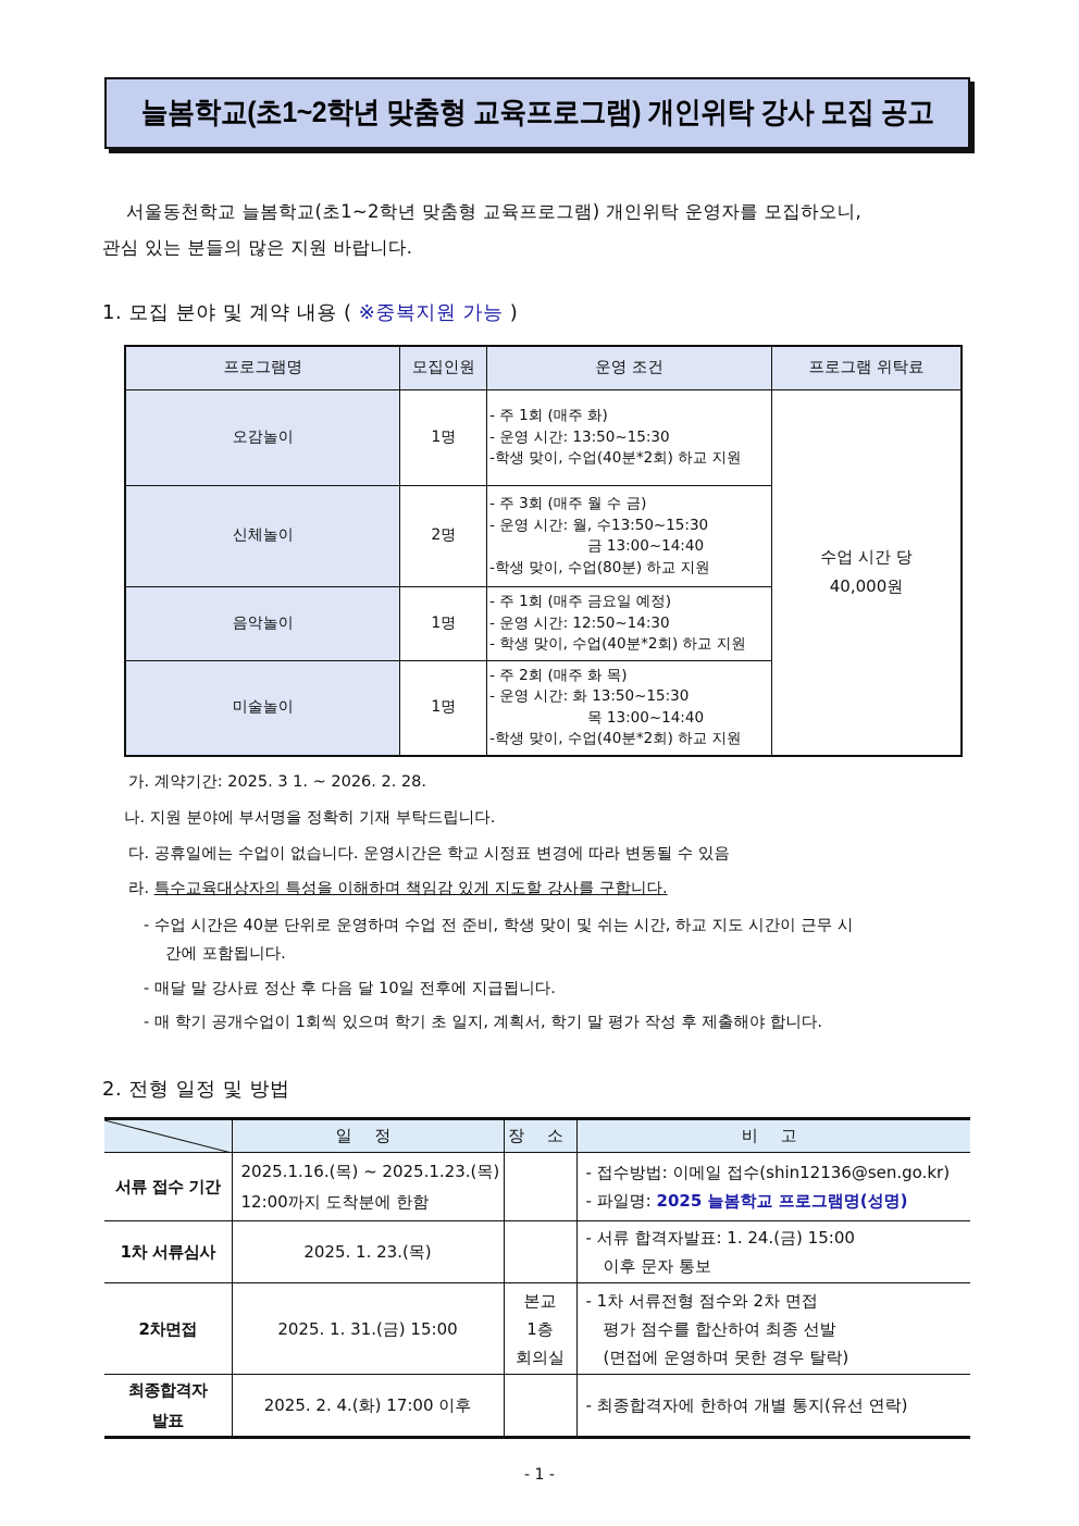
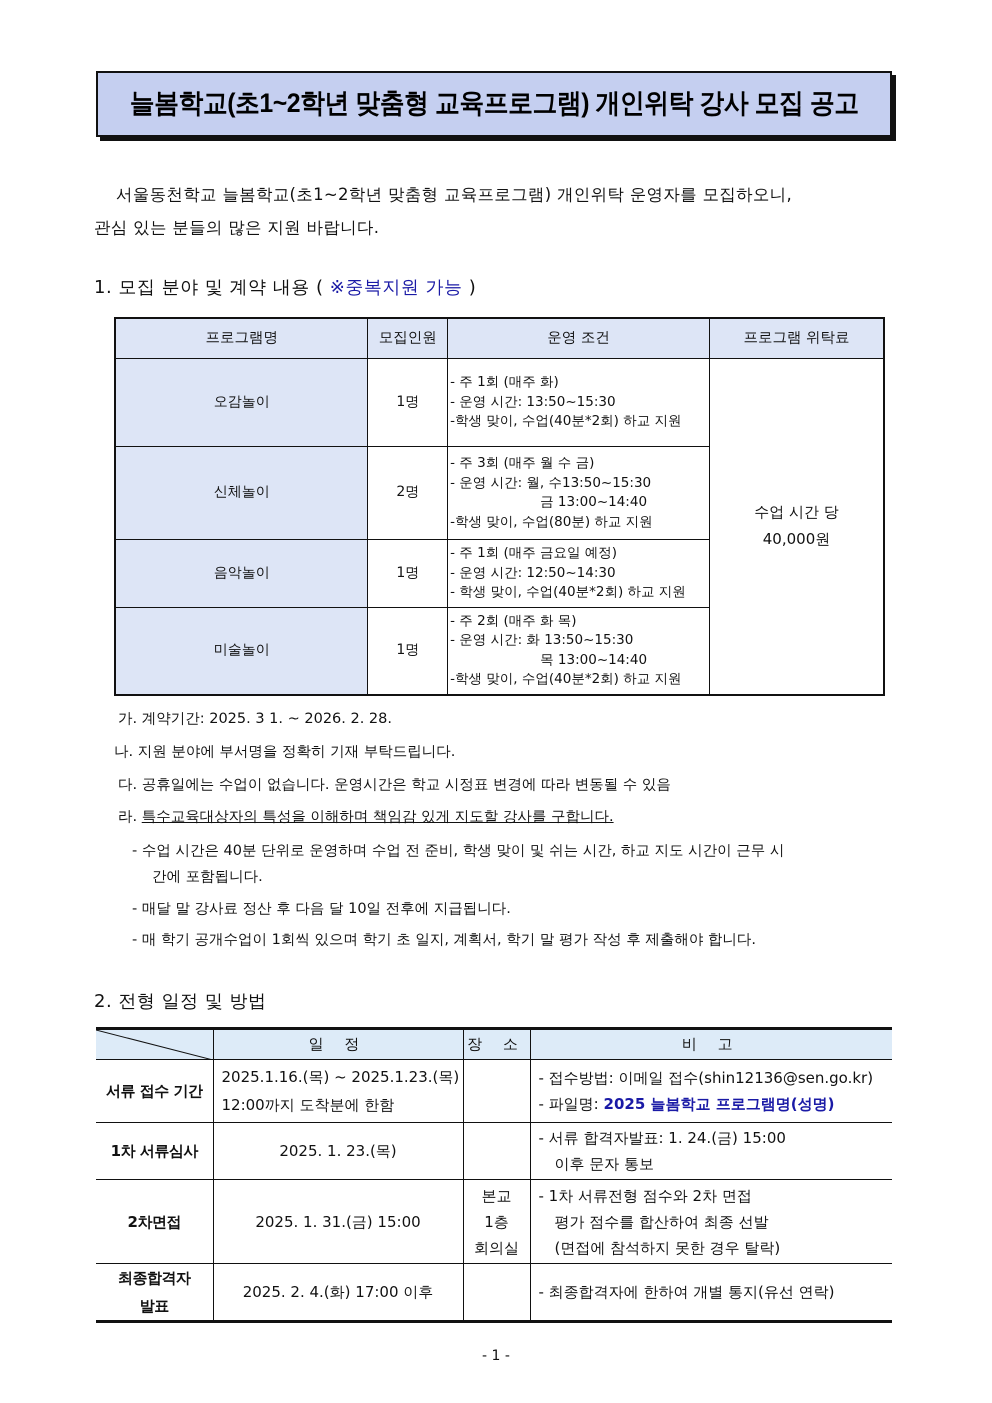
  늘봄학교(초1~2학년 맞춤형 교육프로그램) 개인위탁 강사 모집 공고
  서울동천학교 늘봄학교(초1~2학년 맞춤형 교육프로그램) 개인위탁 운영자를 모집하오니,
  관심 있는 분들의 많은 지원 바랍니다.
  1. 모집 분야 및 계약 내용 ( ※중복지원 가능 )
  프로그램명	모집인원	운영 조건	프로그램 위탁료
  오감놀이	1명	- 주 1회 (매주 화) - 운영 시간: 13:50~15:30 -학생 맞이, 수업(40분*2회) 하교 지원	수업 시간 당 40,000원
  신체놀이	2명	- 주 3회 (매주 월 수 금) - 운영 시간: 월, 수13:50~15:30 금 13:00~14:40 -학생 맞이, 수업(80분) 하교 지원
  음악놀이	1명	- 주 1회 (매주 금요일 예정) - 운영 시간: 12:50~14:30 - 학생 맞이, 수업(40분*2회) 하교 지원
  미술놀이	1명	- 주 2회 (매주 화 목) - 운영 시간: 화 13:50~15:30 목 13:00~14:40 -학생 맞이, 수업(40분*2회) 하교 지원
  가. 계약기간: 2025. 3 1. ~ 2026. 2. 28.
  나. 지원 분야에 부서명을 정확히 기재 부탁드립니다.
  다. 공휴일에는 수업이 없습니다. 운영시간은 학교 시정표 변경에 따라 변동될 수 있음
  라. 특수교육대상자의 특성을 이해하며 책임감 있게 지도할 강사를 구합니다.
  - 수업 시간은 40분 단위로 운영하며 수업 전 준비, 학생 맞이 및 쉬는 시간, 하교 지도 시간이 근무 시
  간에 포함됩니다.
  - 매달 말 강사료 정산 후 다음 달 10일 전후에 지급됩니다.
  - 매 학기 공개수업이 1회씩 있으며 학기 초 일지, 계획서, 학기 말 평가 작성 후 제출해야 합니다.
  2. 전형 일정 및 방법
  	일 정	장 소	비 고
  서류 접수 기간	2025.1.16.(목) ~ 2025.1.23.(목) 12:00까지 도착분에 한함		- 접수방법: 이메일 접수(shin12136@sen.go.kr) - 파일명: 2025 늘봄학교 프로그램명(성명)
  1차 서류심사	2025. 1. 23.(목)		- 서류 합격자발표: 1. 24.(금) 15:00 이후 문자 통보
- 2차면접	2025. 1. 31.(금) 15:00	본교 1층 회의실	- 1차 서류전형 점수와 2차 면접 평가 점수를 합산하여 최종 선발 (면접에 운영하며 못한 경우 탈락)
+ 2차면접	2025. 1. 31.(금) 15:00	본교 1층 회의실	- 1차 서류전형 점수와 2차 면접 평가 점수를 합산하여 최종 선발 (면접에 참석하지 못한 경우 탈락)
  최종합격자 발표	2025. 2. 4.(화) 17:00 이후		- 최종합격자에 한하여 개별 통지(유선 연락)
  - 1 -
